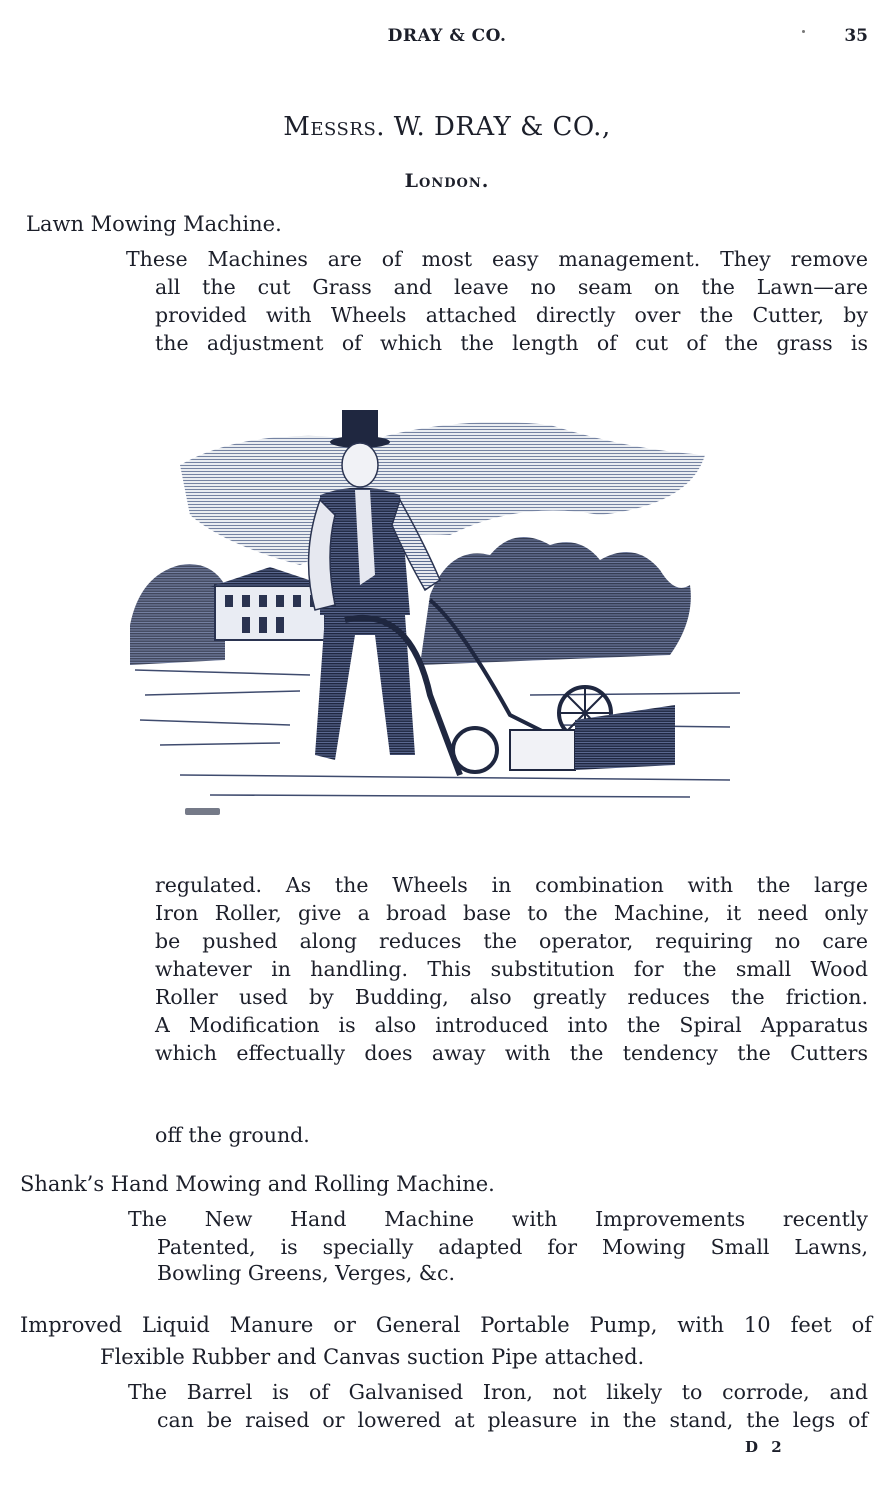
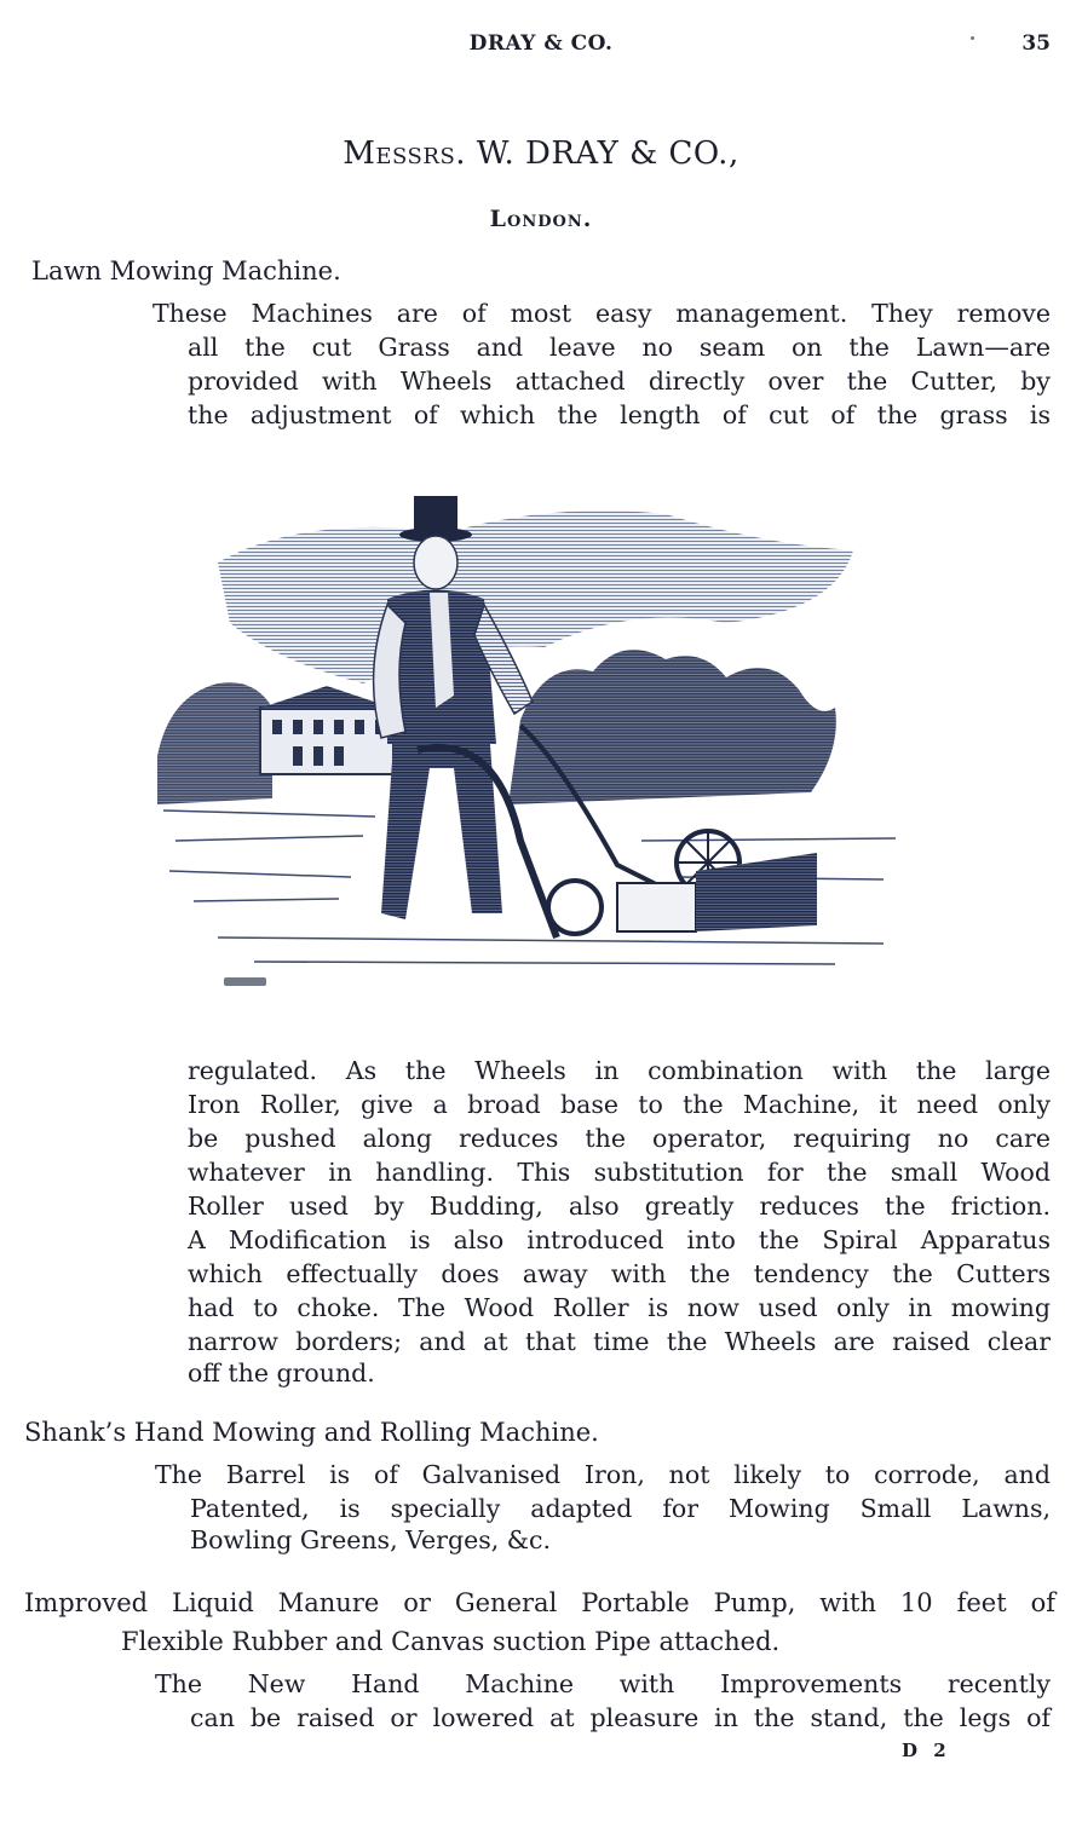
  DRAY & CO.
  35
  Messrs. W. DRAY & CO.,
  London.
  Lawn Mowing Machine.
  These Machines are of most easy management. They remove
  all the cut Grass and leave no seam on the Lawn—are
  provided with Wheels attached directly over the Cutter, by
  the adjustment of which the length of cut of the grass is
  regulated. As the Wheels in combination with the large
  Iron Roller, give a broad base to the Machine, it need only
  be pushed along reduces the operator, requiring no care
  whatever in handling. This substitution for the small Wood
  Roller used by Budding, also greatly reduces the friction.
  A Modification is also introduced into the Spiral Apparatus
  which effectually does away with the tendency the Cutters
+ had to choke. The Wood Roller is now used only in mowing
+ narrow borders; and at that time the Wheels are raised clear
  off the ground.
  Shank’s Hand Mowing and Rolling Machine.
- The New Hand Machine with Improvements recently
+ The Barrel is of Galvanised Iron, not likely to corrode, and
  Patented, is specially adapted for Mowing Small Lawns,
  Bowling Greens, Verges, &c.
  Improved Liquid Manure or General Portable Pump, with 10 feet of
  Flexible Rubber and Canvas suction Pipe attached.
- The Barrel is of Galvanised Iron, not likely to corrode, and
+ The New Hand Machine with Improvements recently
  can be raised or lowered at pleasure in the stand, the legs of
  D 2
